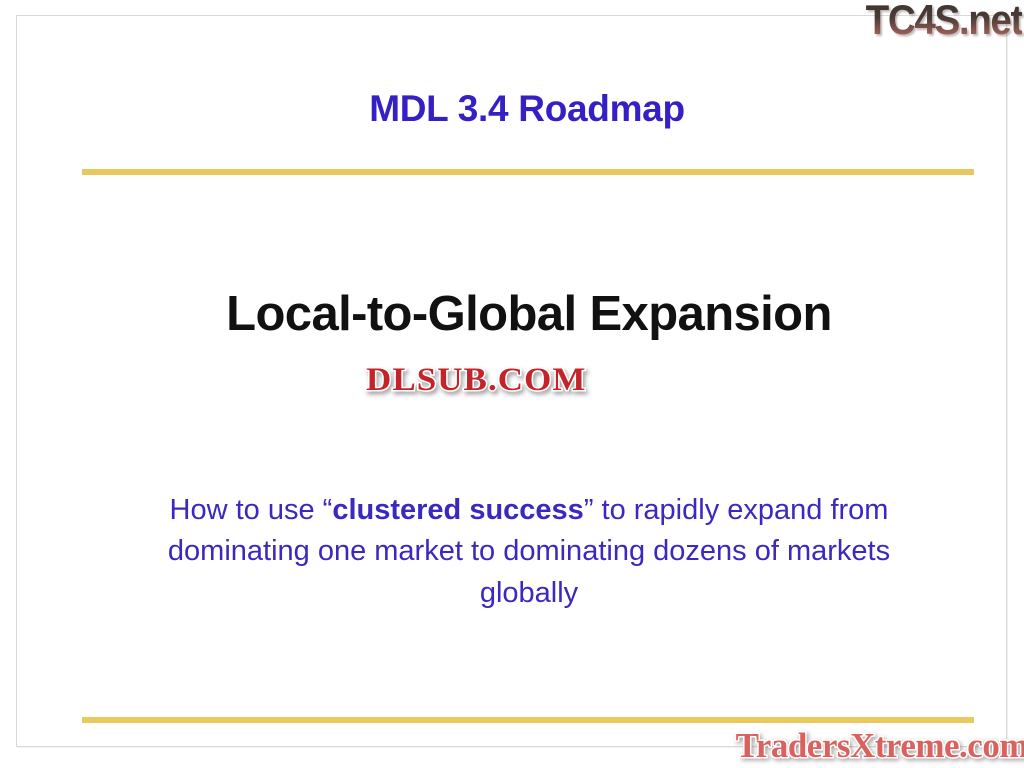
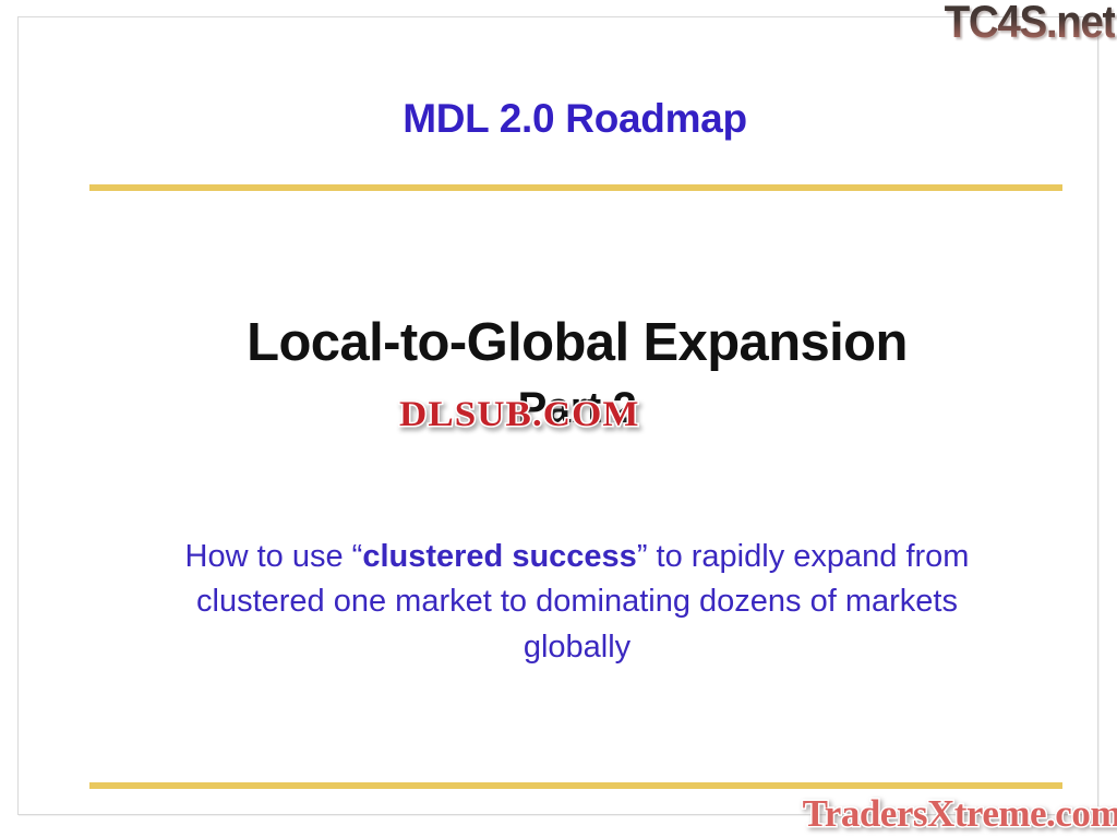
- MDL 3.4 Roadmap
+ MDL 2.0 Roadmap
  Local-to-Global Expansion
+ Part 2
- How to use “clustered success” to rapidly expand from dominating one market to dominating dozens of markets globally
+ How to use “clustered success” to rapidly expand from clustered one market to dominating dozens of markets globally
  DLSUB.COM
  TC4S.net
  TradersXtreme.com
